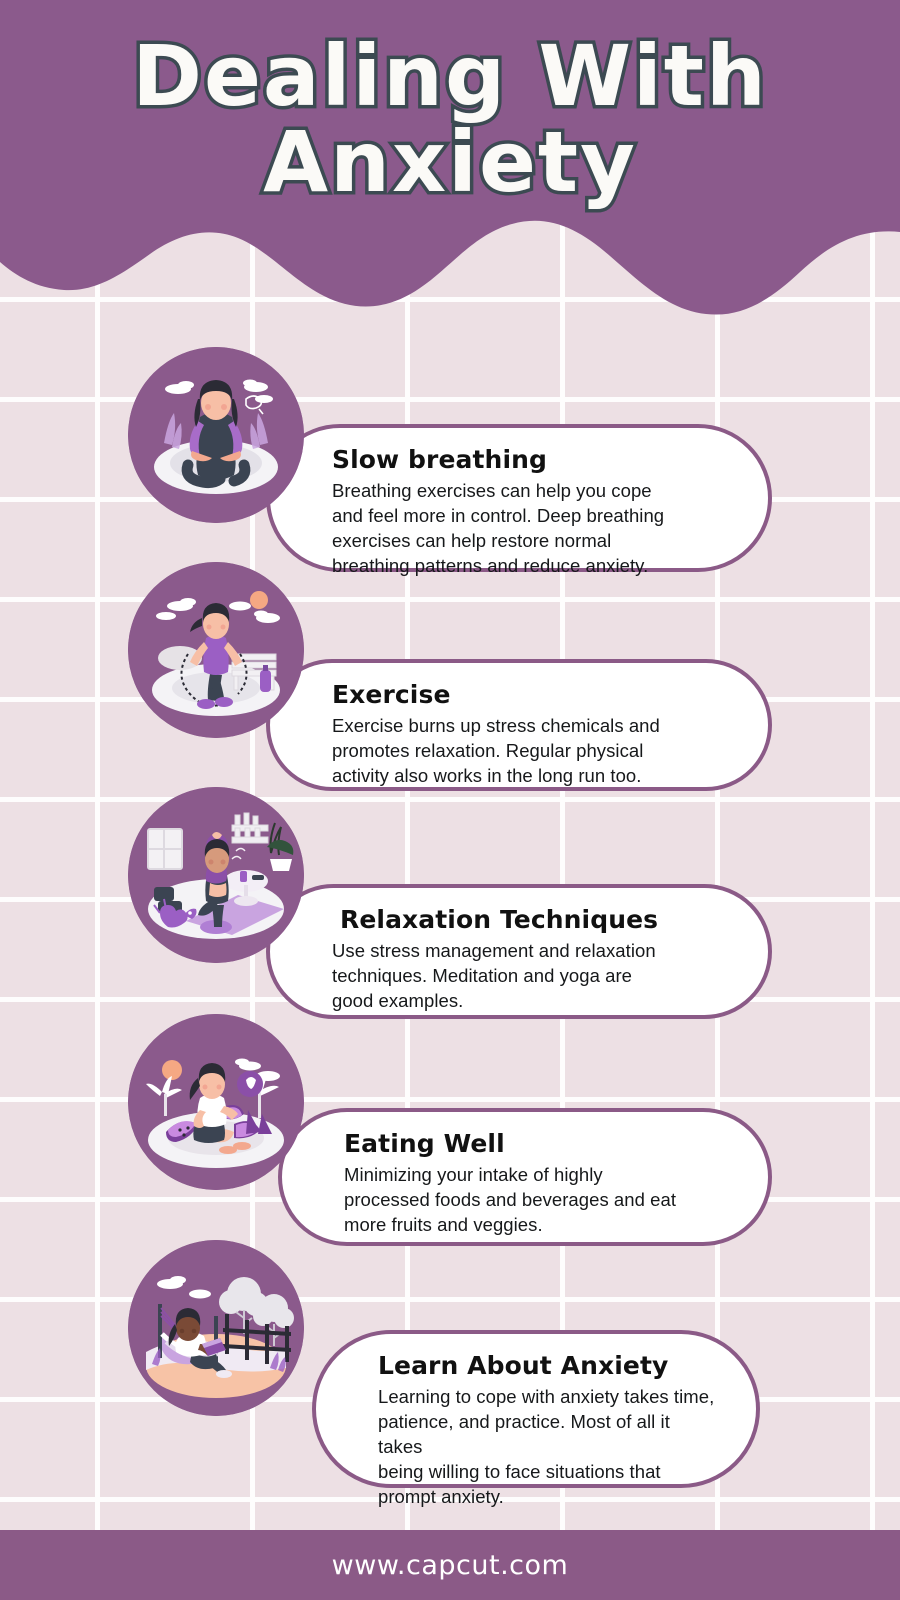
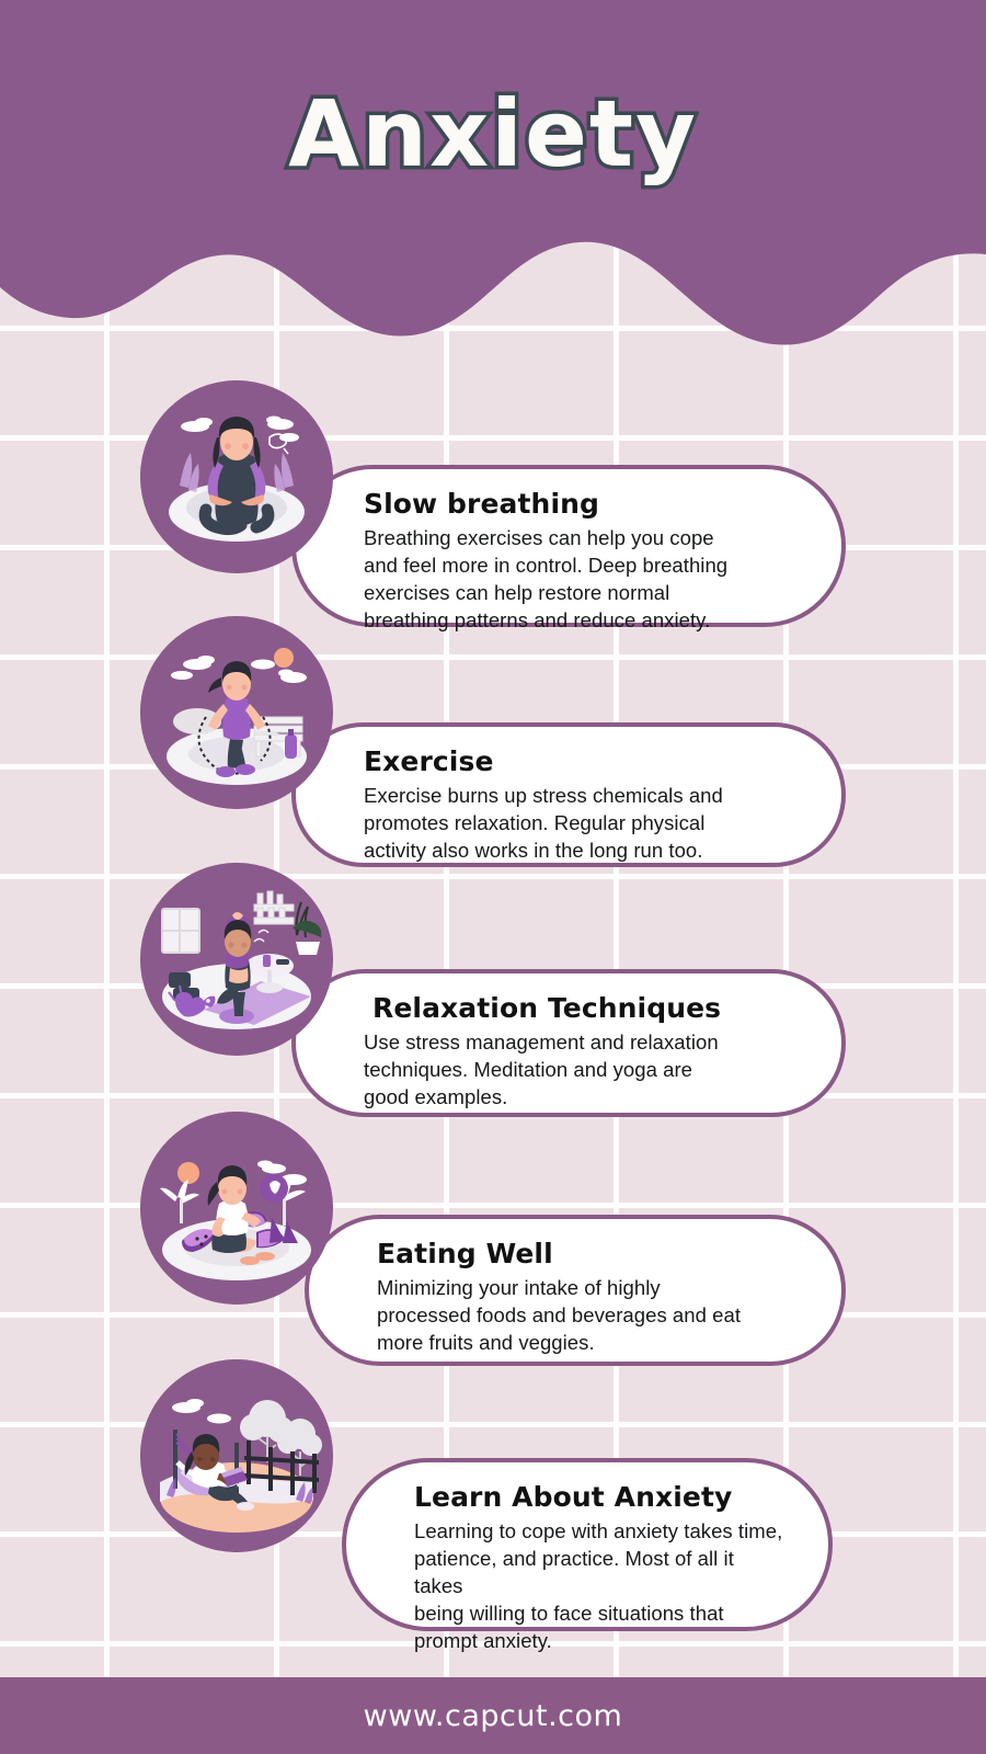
- Dealing With
  Anxiety
  Slow breathing
  Breathing exercises can help you cope
  and feel more in control. Deep breathing
  exercises can help restore normal
  breathing patterns and reduce anxiety.
  Exercise
  Exercise burns up stress chemicals and
  promotes relaxation. Regular physical
  activity also works in the long run too.
  Relaxation Techniques
  Use stress management and relaxation
  techniques. Meditation and yoga are
  good examples.
  Eating Well
  Minimizing your intake of highly
  processed foods and beverages and eat
  more fruits and veggies.
  Learn About Anxiety
  Learning to cope with anxiety takes time,
  patience, and practice. Most of all it takes
  being willing to face situations that
  prompt anxiety.
  www.capcut.com
